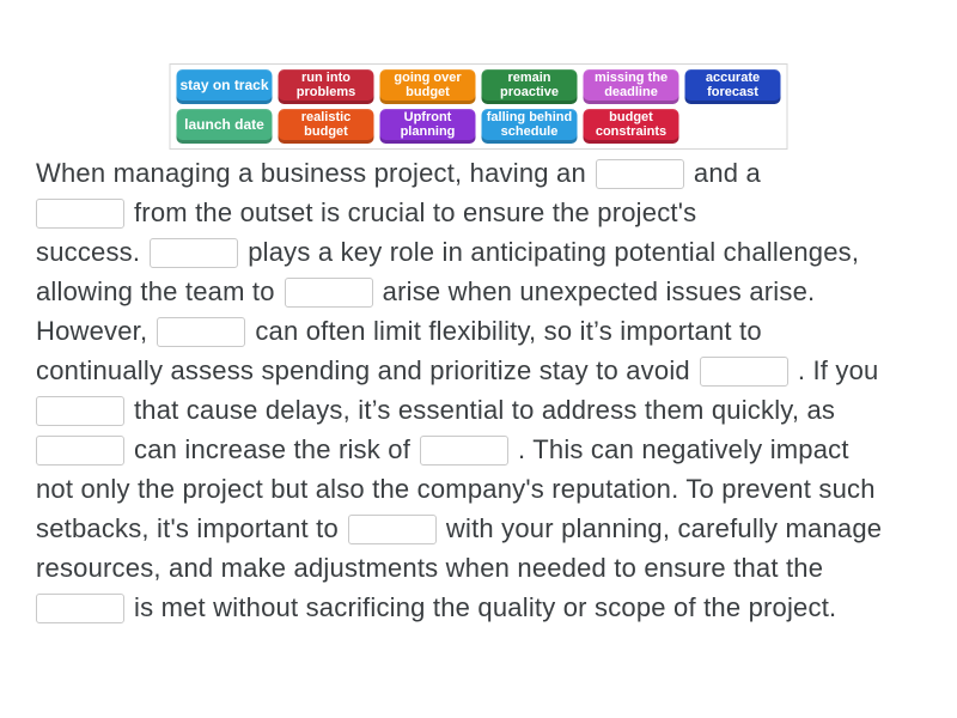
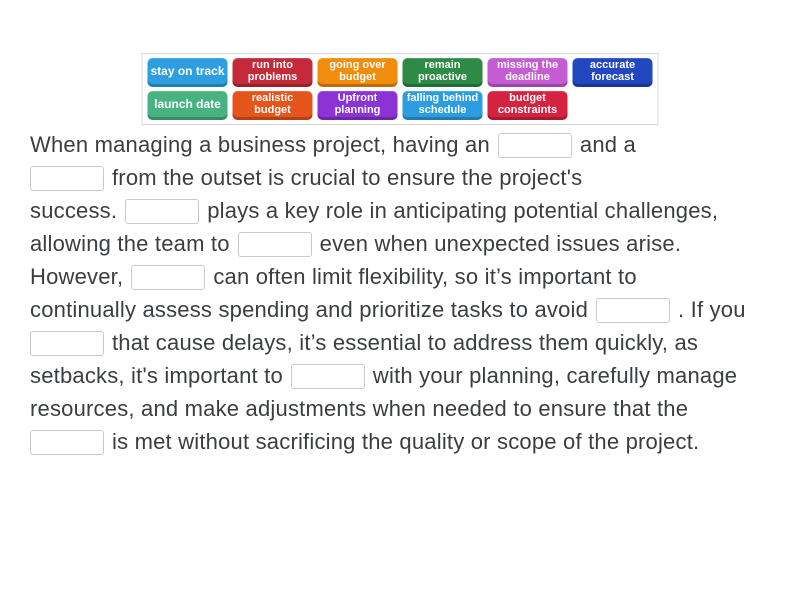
  stay on track
  run into problems
  going over budget
  remain proactive
  missing the deadline
  accurate forecast
  launch date
  realistic budget
  Upfront planning
  falling behind schedule
  budget constraints
  When managing a business project, having an and a
  from the outset is crucial to ensure the project's
  success. plays a key role in anticipating potential challenges,
- allowing the team to arise when unexpected issues arise.
+ allowing the team to even when unexpected issues arise.
  However, can often limit flexibility, so it’s important to
- continually assess spending and prioritize stay to avoid . If you
+ continually assess spending and prioritize tasks to avoid . If you
  that cause delays, it’s essential to address them quickly, as
- can increase the risk of . This can negatively impact
- not only the project but also the company's reputation. To prevent such
  setbacks, it's important to with your planning, carefully manage
  resources, and make adjustments when needed to ensure that the
  is met without sacrificing the quality or scope of the project.
